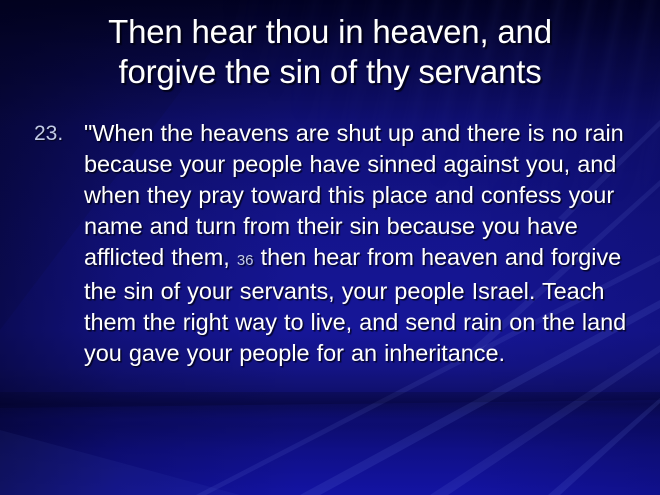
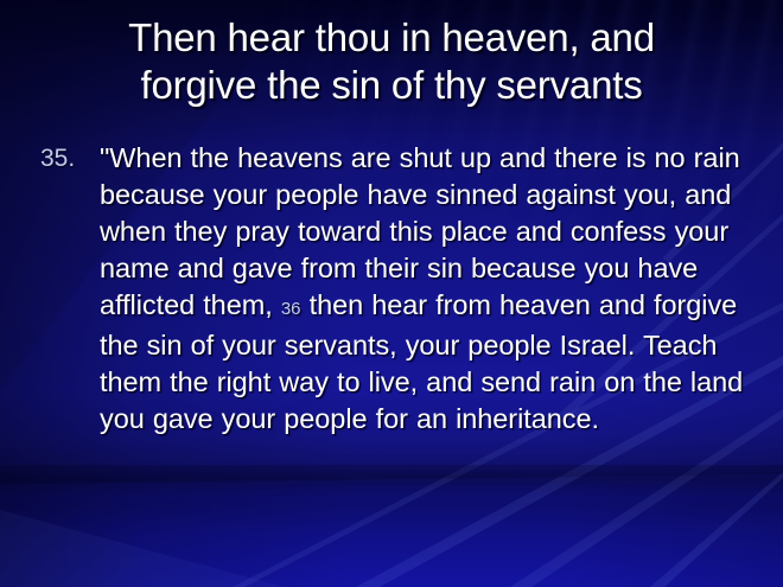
  Then hear thou in heaven, and
  forgive the sin of thy servants
- 23.
+ 35.
- "When the heavens are shut up and there is no rain because your people have sinned against you, and when they pray toward this place and confess your name and turn from their sin because you have afflicted them, 36 then hear from heaven and forgive the sin of your servants, your people Israel. Teach them the right way to live, and send rain on the land you gave your people for an inheritance.
+ "When the heavens are shut up and there is no rain because your people have sinned against you, and when they pray toward this place and confess your name and gave from their sin because you have afflicted them, 36 then hear from heaven and forgive the sin of your servants, your people Israel. Teach them the right way to live, and send rain on the land you gave your people for an inheritance.
